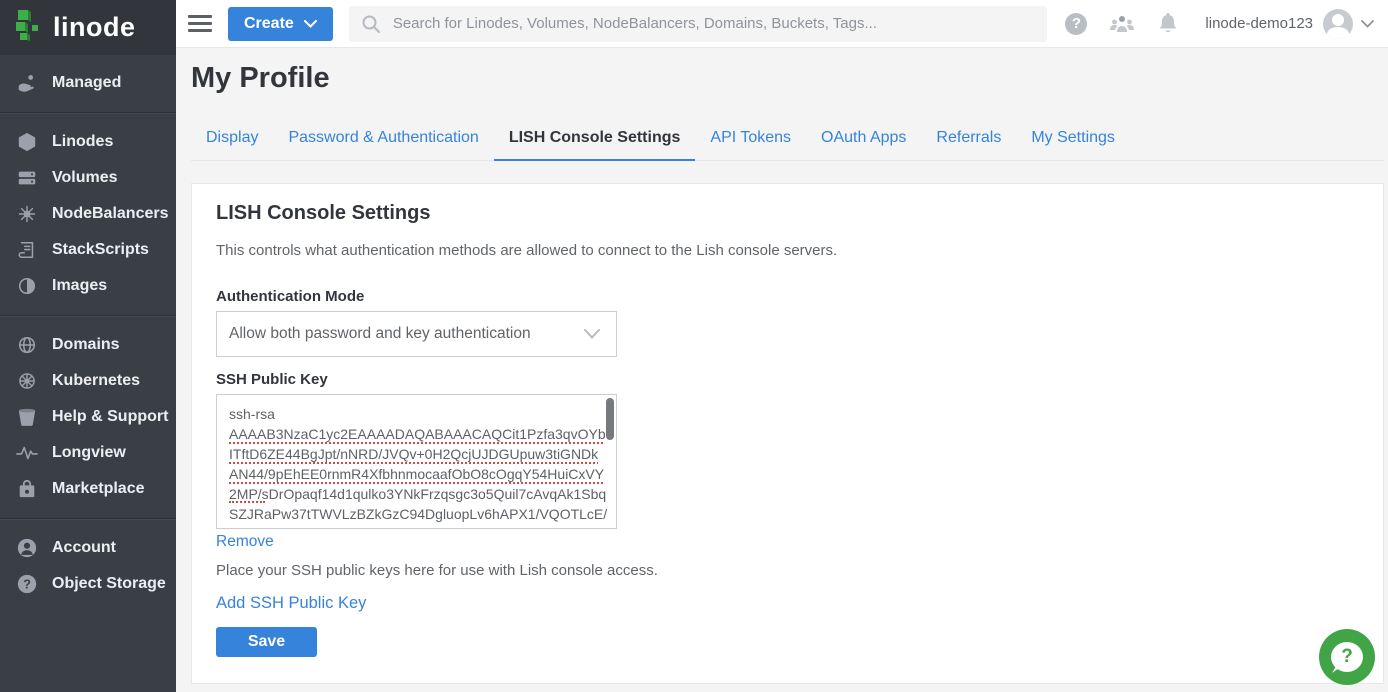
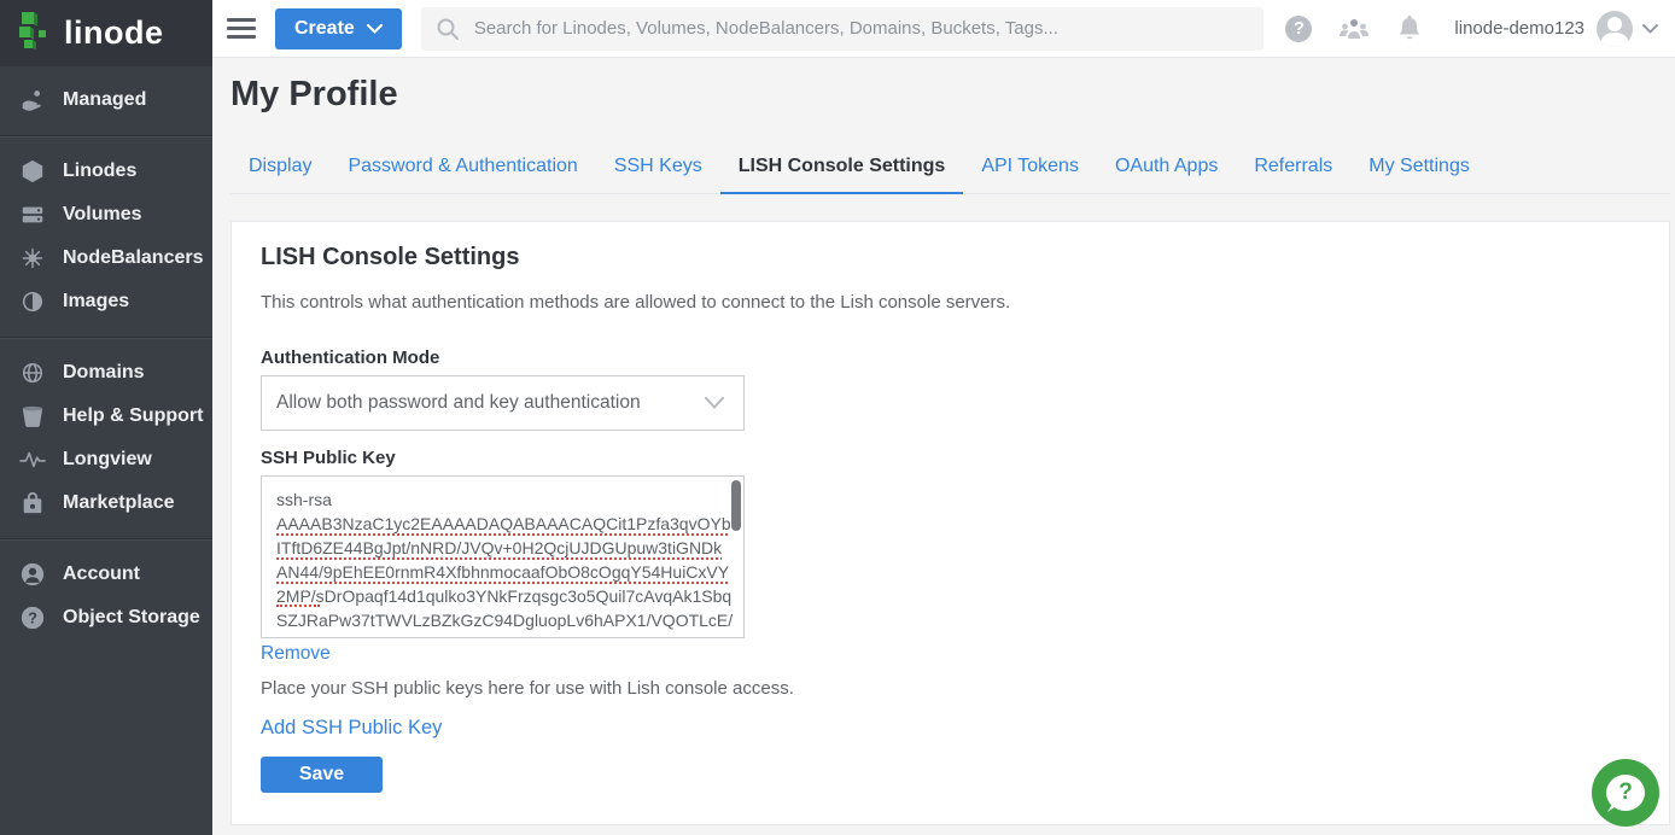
  linode
  Create
  Search for Linodes, Volumes, NodeBalancers, Domains, Buckets, Tags...
  ?
  linode-demo123
  Managed
  Linodes
  Volumes
  NodeBalancers
- StackScripts
  Images
  Domains
- Kubernetes
  Help & Support
  Longview
  Marketplace
  Account
  ?
  Object Storage
  My Profile
  Display
  Password & Authentication
+ SSH Keys
  LISH Console Settings
  API Tokens
  OAuth Apps
  Referrals
  My Settings
  LISH Console Settings
  This controls what authentication methods are allowed to connect to the Lish console servers.
  Authentication Mode
  Allow both password and key authentication
  SSH Public Key
  ssh-rsa
  AAAAB3NzaC1yc2EAAAADAQABAAACAQCit1Pzfa3qvOYb
  ITftD6ZE44BgJpt/nNRD/JVQv+0H2QcjUJDGUpuw3tiGNDk
  AN44/9pEhEE0rnmR4XfbhnmocaafObO8cOgqY54HuiCxVY
  2MP/sDrOpaqf14d1qulko3YNkFrzqsgc3o5Quil7cAvqAk1Sbq
  SZJRaPw37tTWVLzBZkGzC94DgluopLv6hAPX1/VQOTLcE/
  Remove
  Place your SSH public keys here for use with Lish console access.
  Add SSH Public Key
  Save
  ?
